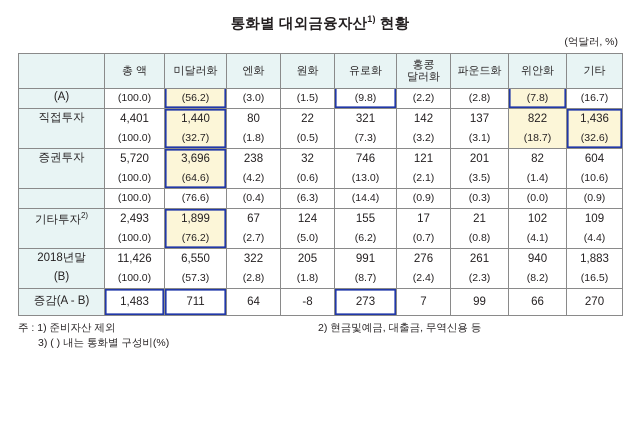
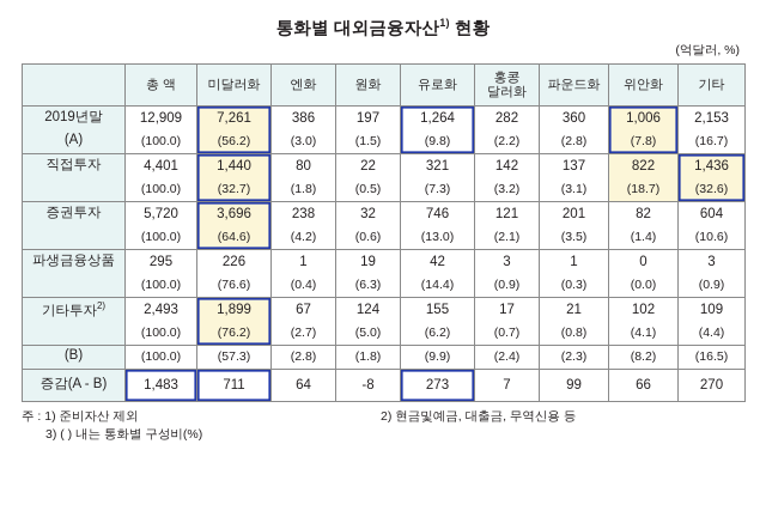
  통화별 대외금융자산1) 현황
  (억달러, %)
  	총 액	미달러화	엔화	원화	유로화	홍콩달러화	파운드화	위안화	기타
+ 2019년말	12,909	7,261	386	197	1,264	282	360	1,006	2,153
  (A)	(100.0)	(56.2)	(3.0)	(1.5)	(9.8)	(2.2)	(2.8)	(7.8)	(16.7)
  직접투자	4,401	1,440	80	22	321	142	137	822	1,436
  	(100.0)	(32.7)	(1.8)	(0.5)	(7.3)	(3.2)	(3.1)	(18.7)	(32.6)
  증권투자	5,720	3,696	238	32	746	121	201	82	604
  	(100.0)	(64.6)	(4.2)	(0.6)	(13.0)	(2.1)	(3.5)	(1.4)	(10.6)
+ 파생금융상품	295	226	1	19	42	3	1	0	3
  	(100.0)	(76.6)	(0.4)	(6.3)	(14.4)	(0.9)	(0.3)	(0.0)	(0.9)
  기타투자2)	2,493	1,899	67	124	155	17	21	102	109
  	(100.0)	(76.2)	(2.7)	(5.0)	(6.2)	(0.7)	(0.8)	(4.1)	(4.4)
- 2018년말	11,426	6,550	322	205	991	276	261	940	1,883
- (B)	(100.0)	(57.3)	(2.8)	(1.8)	(8.7)	(2.4)	(2.3)	(8.2)	(16.5)
+ (B)	(100.0)	(57.3)	(2.8)	(1.8)	(9.9)	(2.4)	(2.3)	(8.2)	(16.5)
  증감(A - B)	1,483	711	64	-8	273	7	99	66	270
  주 : 1) 준비자산 제외
  2) 현금및예금, 대출금, 무역신용 등
  3) ( ) 내는 통화별 구성비(%)
